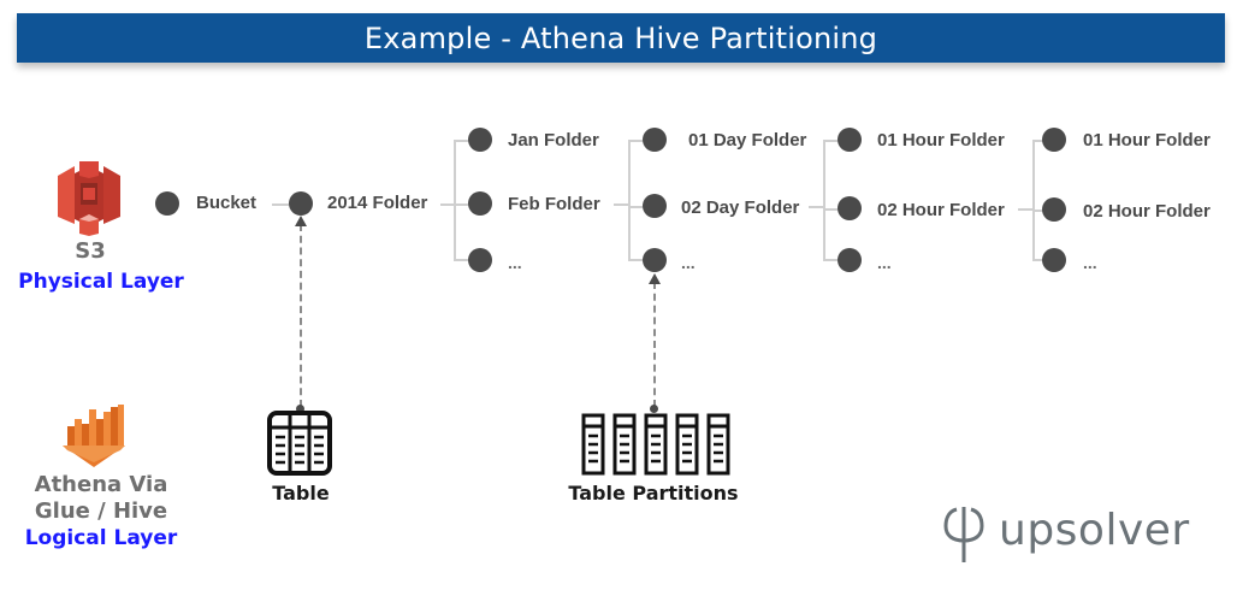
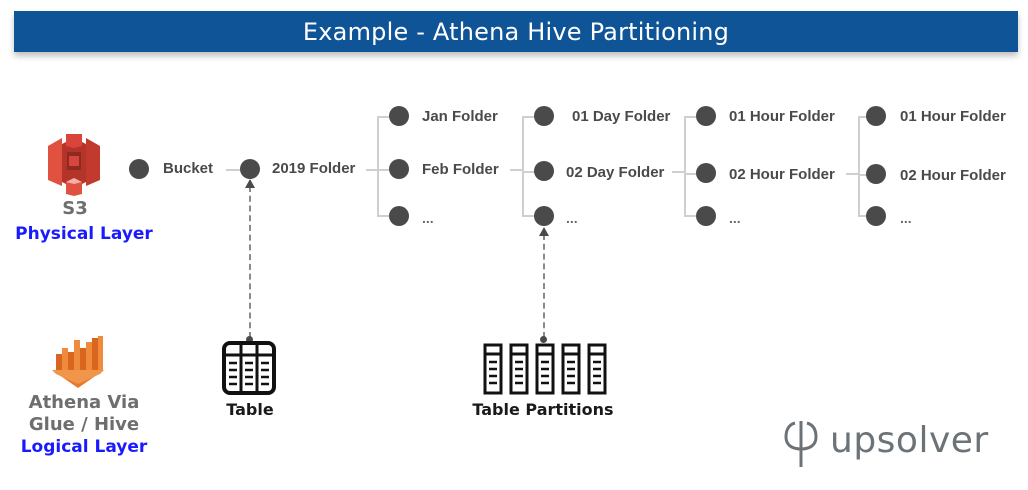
  Example - Athena Hive Partitioning
  S3
  Physical Layer
  Bucket
- 2014 Folder
+ 2019 Folder
  Jan Folder
  Feb Folder
  ...
  01 Day Folder
  02 Day Folder
  ...
  01 Hour Folder
  02 Hour Folder
  ...
  01 Hour Folder
  02 Hour Folder
  ...
  Athena Via
  Glue / Hive
  Logical Layer
  Table
  Table Partitions
  upsolver
